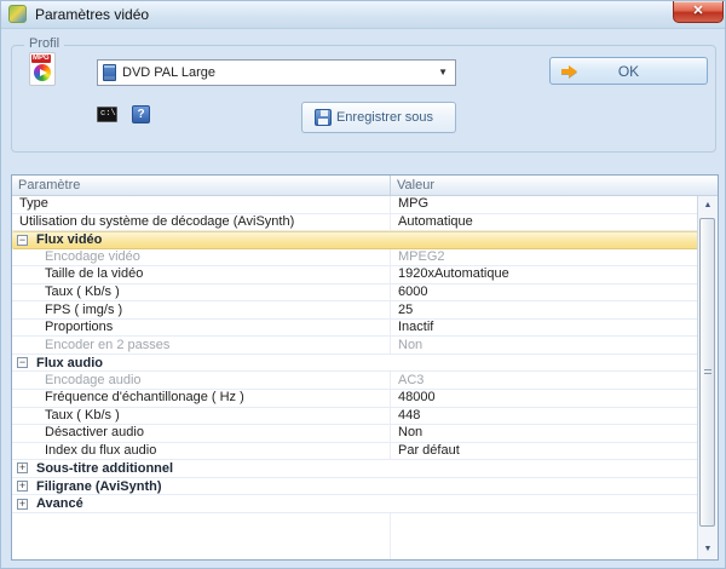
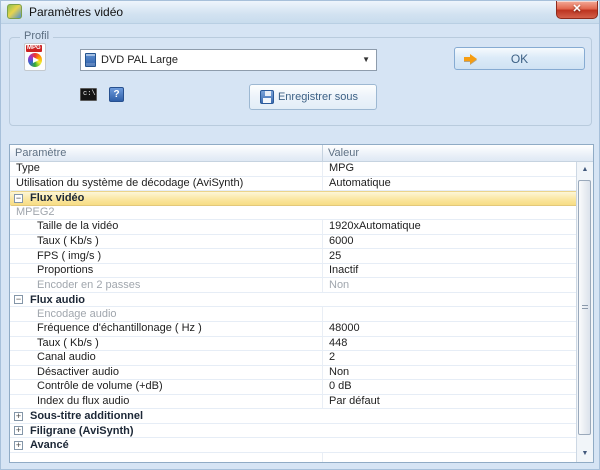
  Paramètres vidéo
  ✕
  Profil
  DVD PAL Large
  ▼
  OK
  c:\
  ?
  Enregistrer sous
  Paramètre
  Valeur
  Type
  MPG
  Utilisation du système de décodage (AviSynth)
  Automatique
  −
  Flux vidéo
- Encodage vidéo
  MPEG2
  Taille de la vidéo
  1920xAutomatique
  Taux ( Kb/s )
  6000
  FPS ( img/s )
  25
  Proportions
  Inactif
  Encoder en 2 passes
  Non
  −
  Flux audio
  Encodage audio
- AC3
  Fréquence d'échantillonage ( Hz )
  48000
  Taux ( Kb/s )
  448
+ Canal audio
+ 2
  Désactiver audio
  Non
+ Contrôle de volume (+dB)
+ 0 dB
  Index du flux audio
  Par défaut
  +
  Sous-titre additionnel
  +
  Filigrane (AviSynth)
  +
  Avancé
